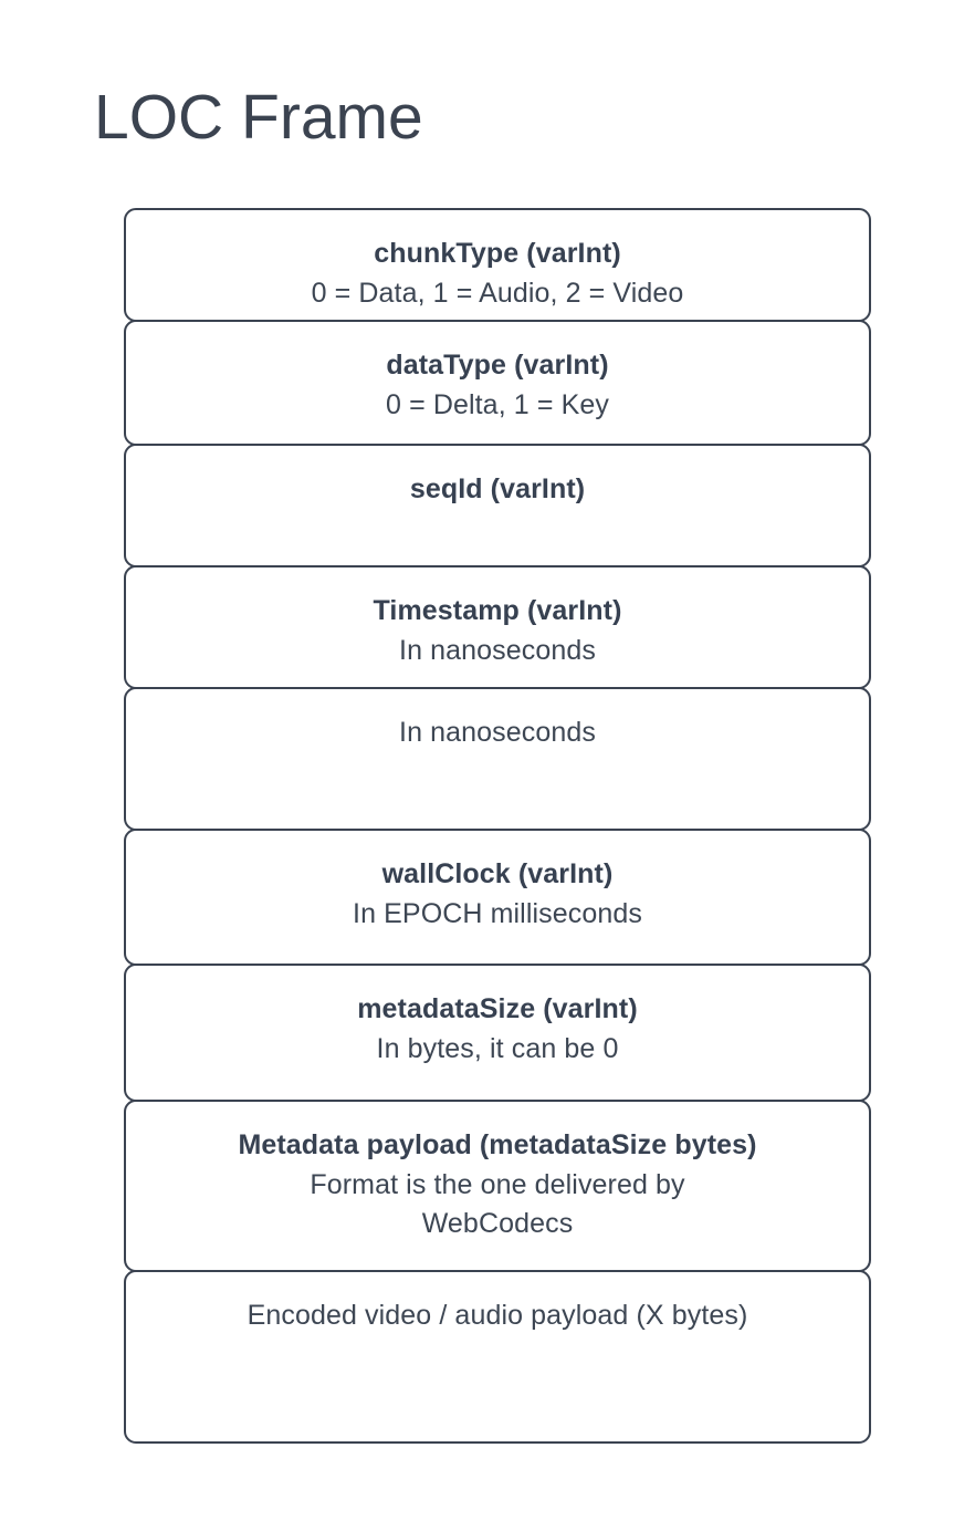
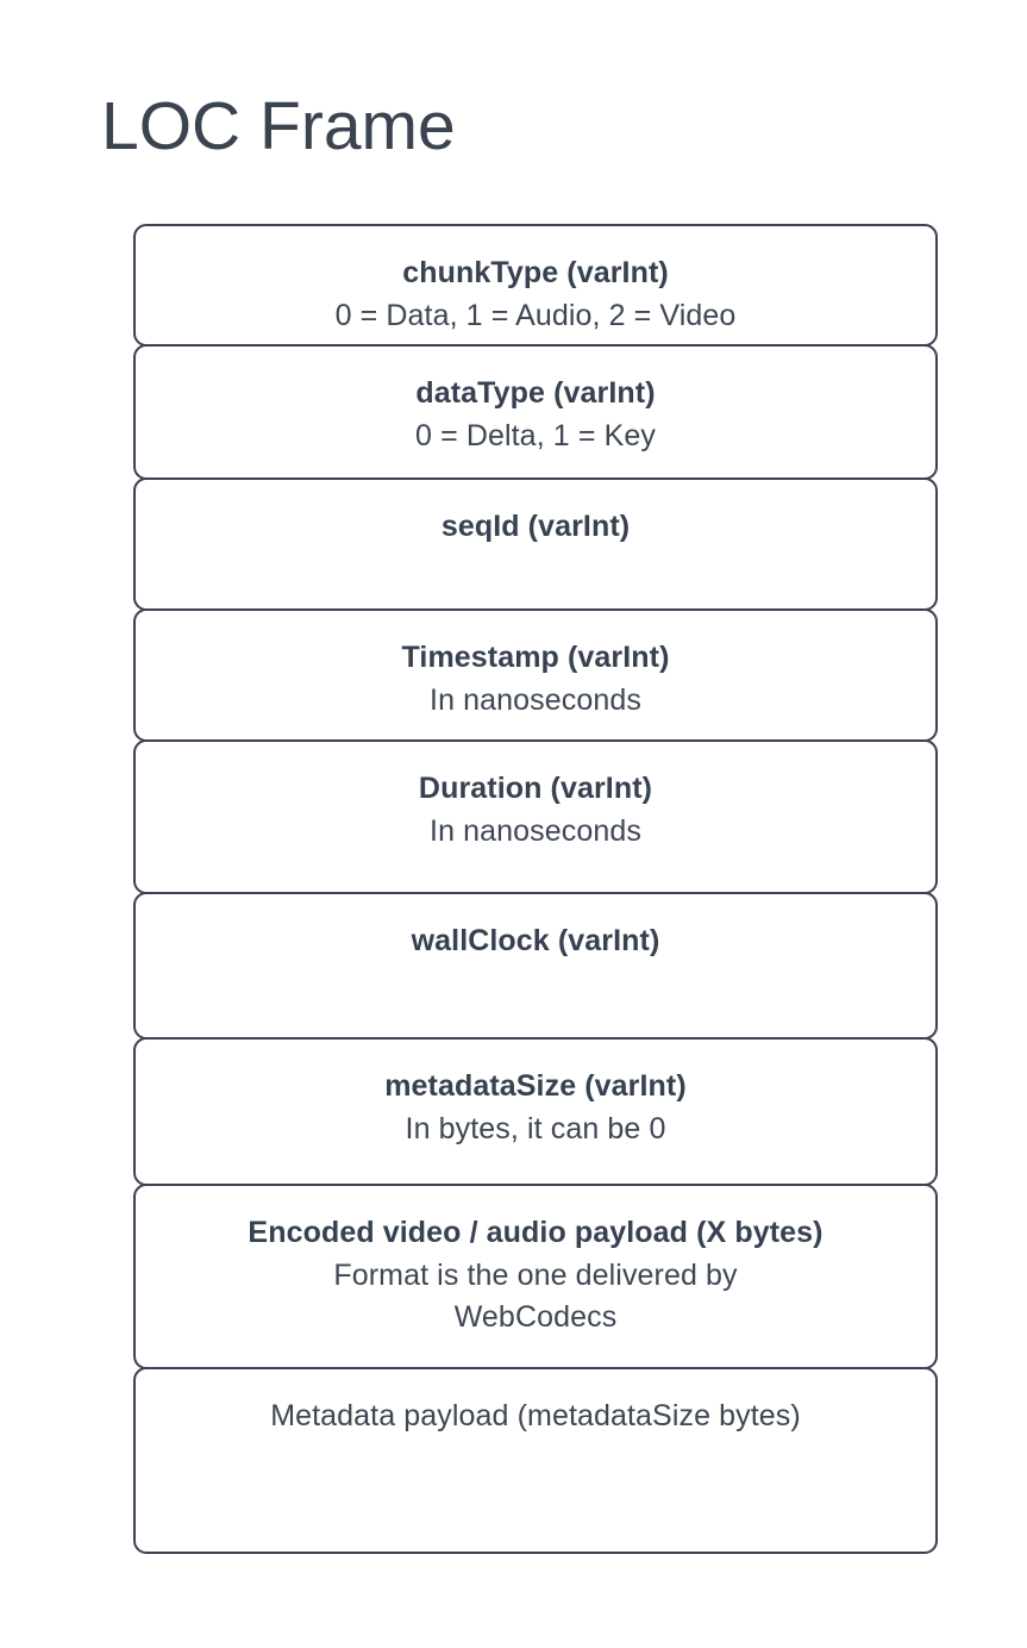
  LOC Frame
  chunkType (varInt)
  0 = Data, 1 = Audio, 2 = Video
  dataType (varInt)
  0 = Delta, 1 = Key
  seqId (varInt)
  Timestamp (varInt)
  In nanoseconds
+ Duration (varInt)
  In nanoseconds
  wallClock (varInt)
- In EPOCH milliseconds
  metadataSize (varInt)
  In bytes, it can be 0
- Metadata payload (metadataSize bytes)
+ Encoded video / audio payload (X bytes)
  Format is the one delivered by WebCodecs
- Encoded video / audio payload (X bytes)
+ Metadata payload (metadataSize bytes)
